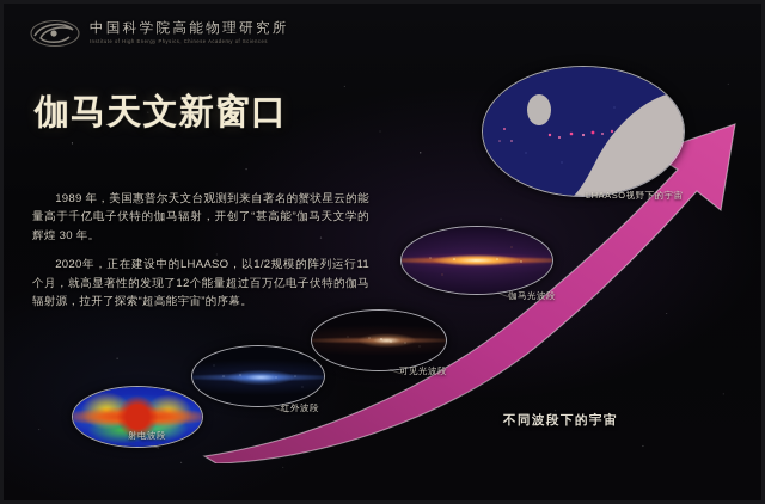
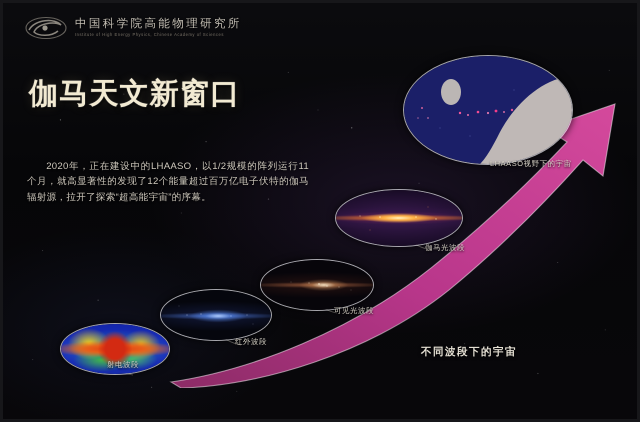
  中国科学院高能物理研究所
  伽马天文新窗口
- 1989 年，美国惠普尔天文台观测到来自著名的蟹状星云的能量高于千亿电子伏特的伽马辐射，开创了“甚高能”伽马天文学的辉煌 30 年。
  2020年，正在建设中的LHAASO，以1/2规模的阵列运行11个月，就高显著性的发现了12个能量超过百万亿电子伏特的伽马辐射源，拉开了探索“超高能宇宙”的序幕。
  射电波段
  红外波段
  可见光波段
  伽马光波段
  LHAASO视野下的宇宙
  不同波段下的宇宙
